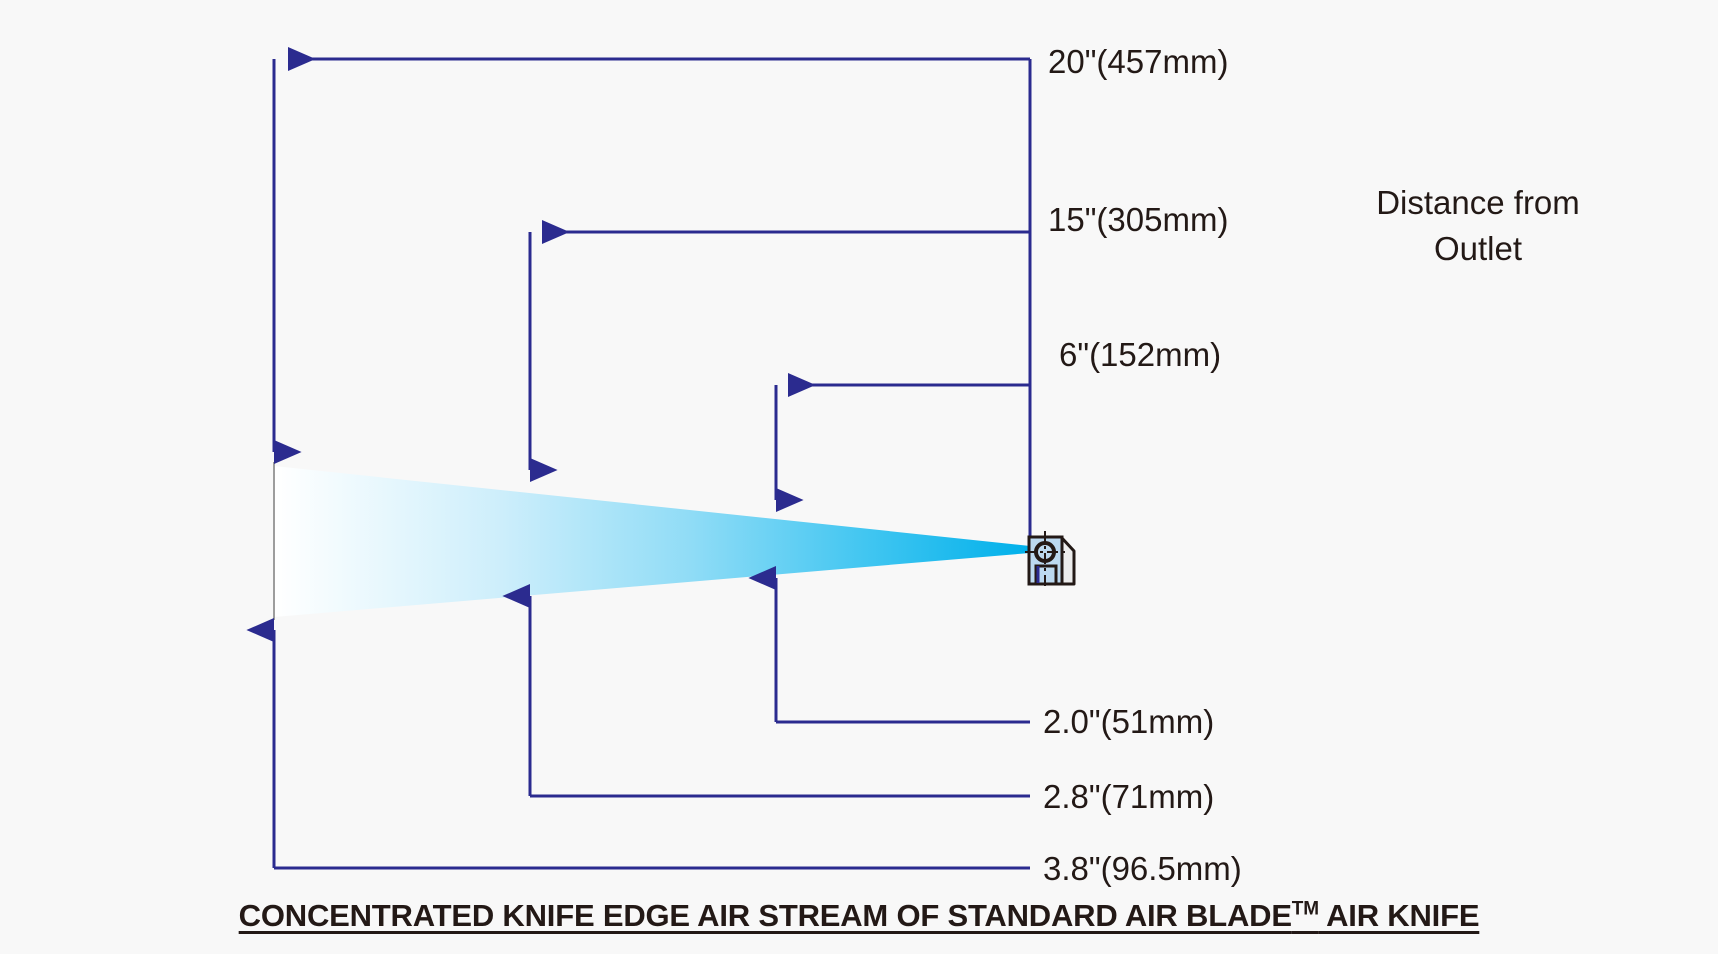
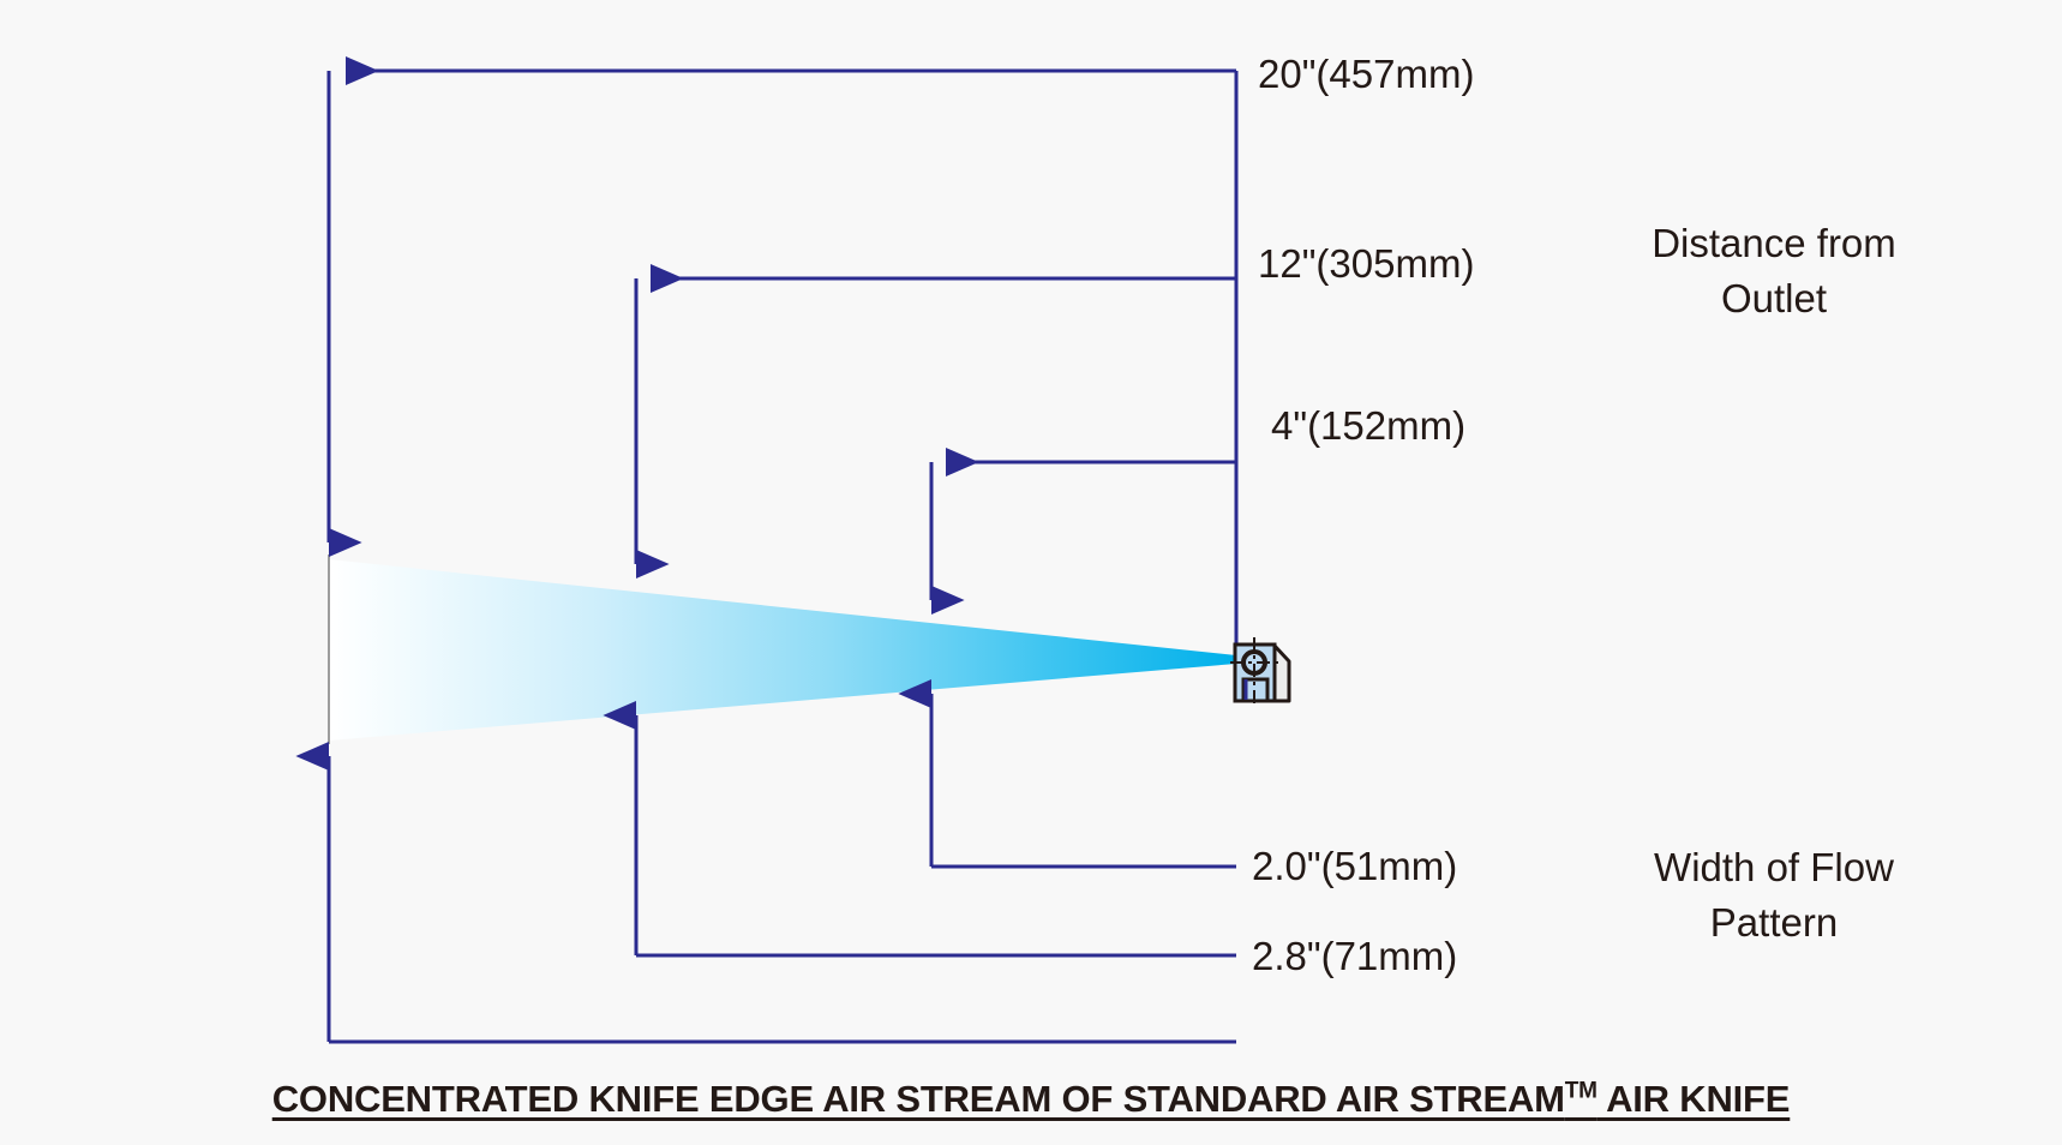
  20"(457mm)
- 15"(305mm)
+ 12"(305mm)
- 6"(152mm)
+ 4"(152mm)
  2.0"(51mm)
  2.8"(71mm)
- 3.8"(96.5mm)
  Distance from
  Outlet
+ Width of Flow
+ Pattern
- CONCENTRATED KNIFE EDGE AIR STREAM OF STANDARD AIR BLADETM AIR KNIFE
+ CONCENTRATED KNIFE EDGE AIR STREAM OF STANDARD AIR STREAMTM AIR KNIFE
